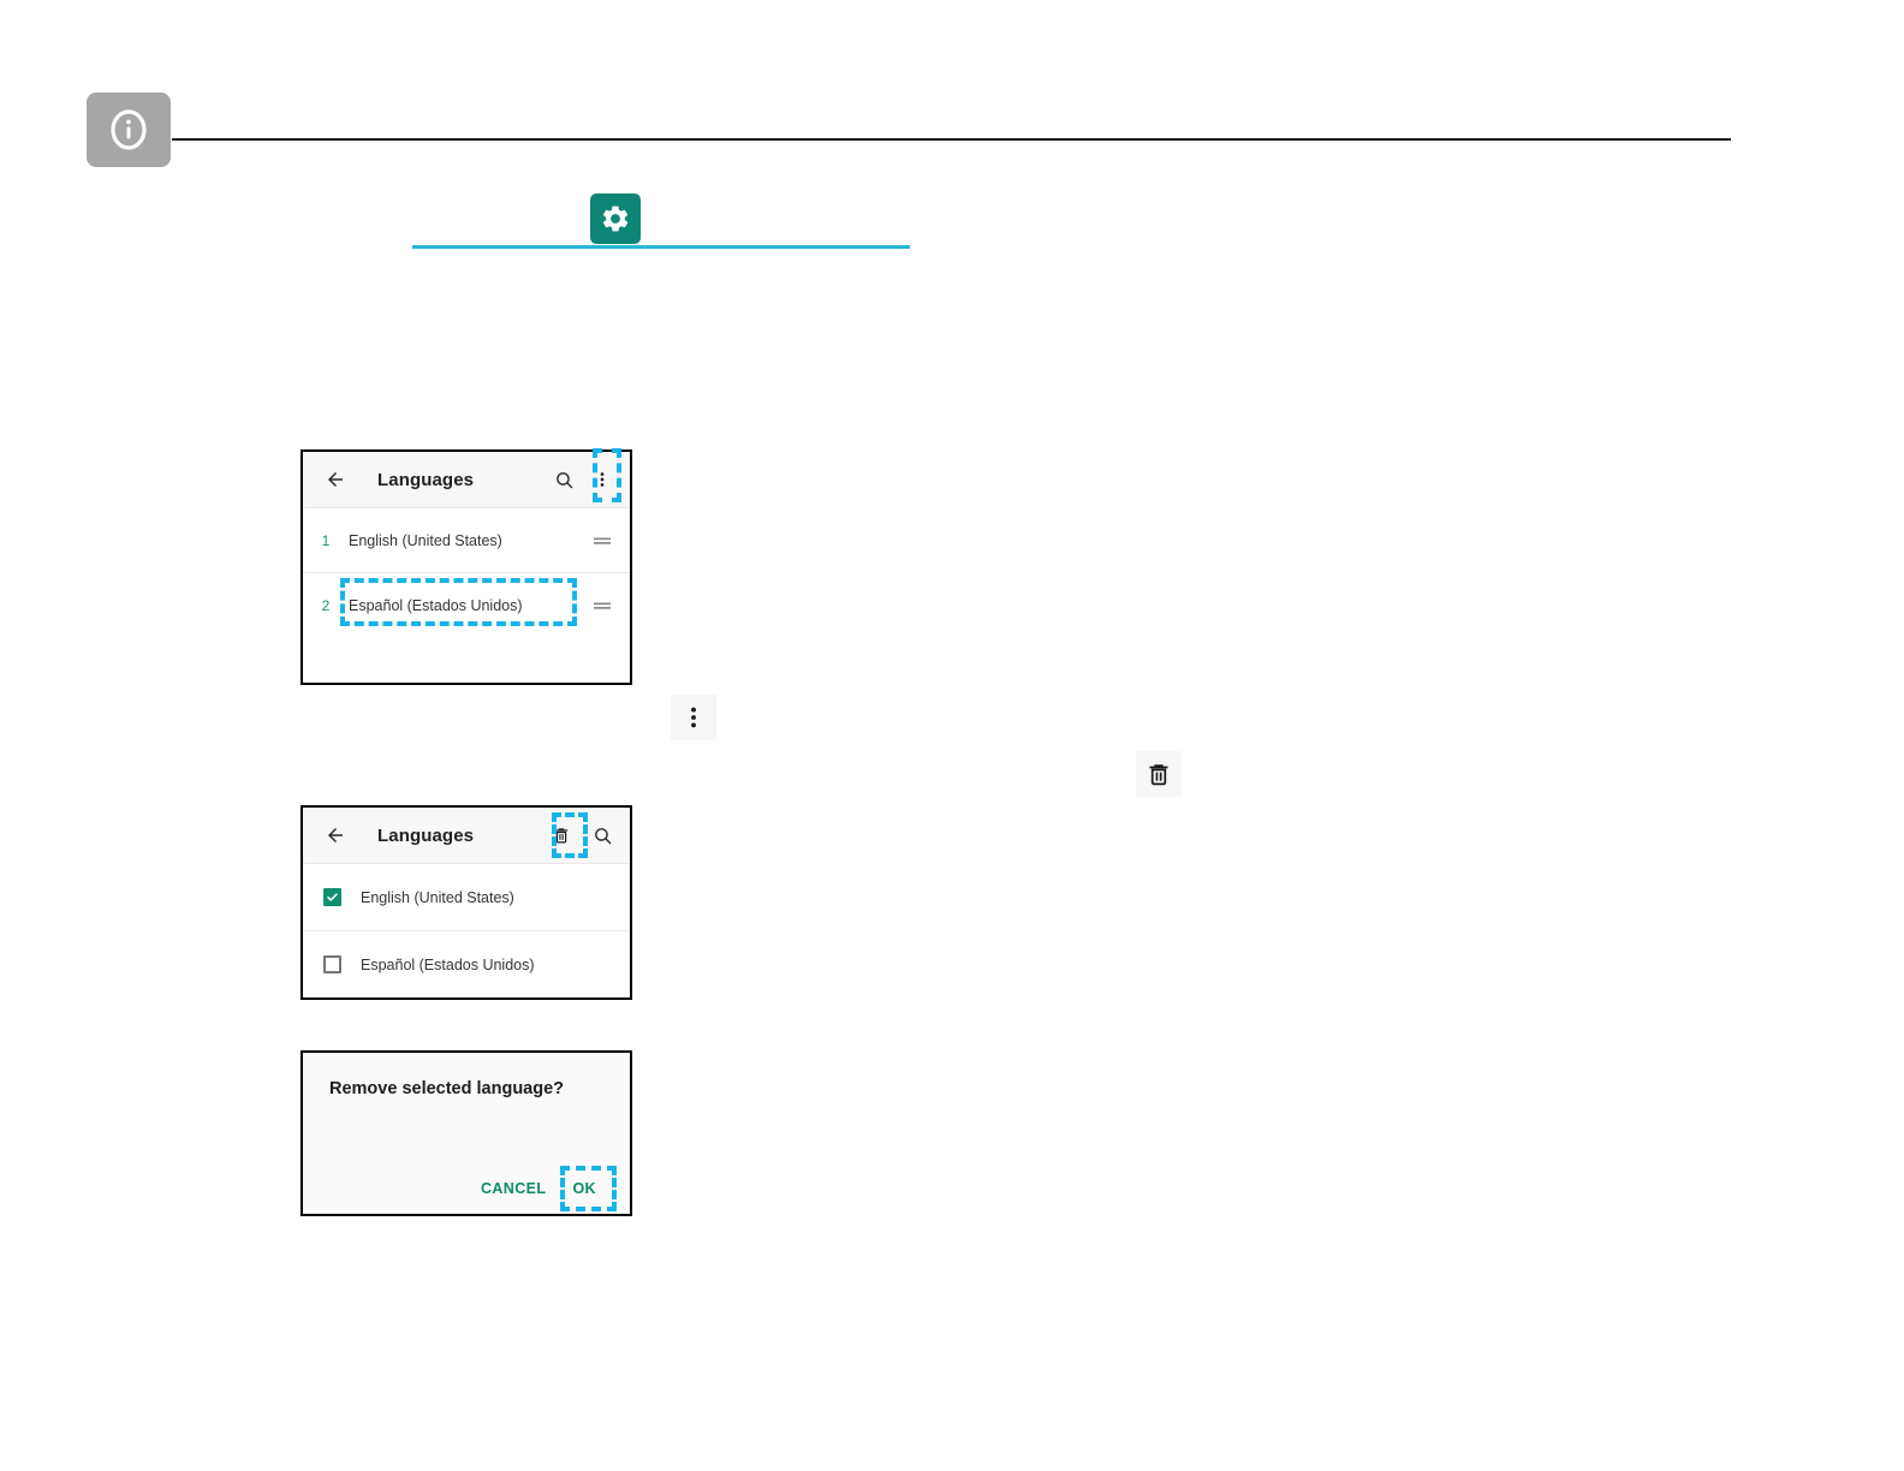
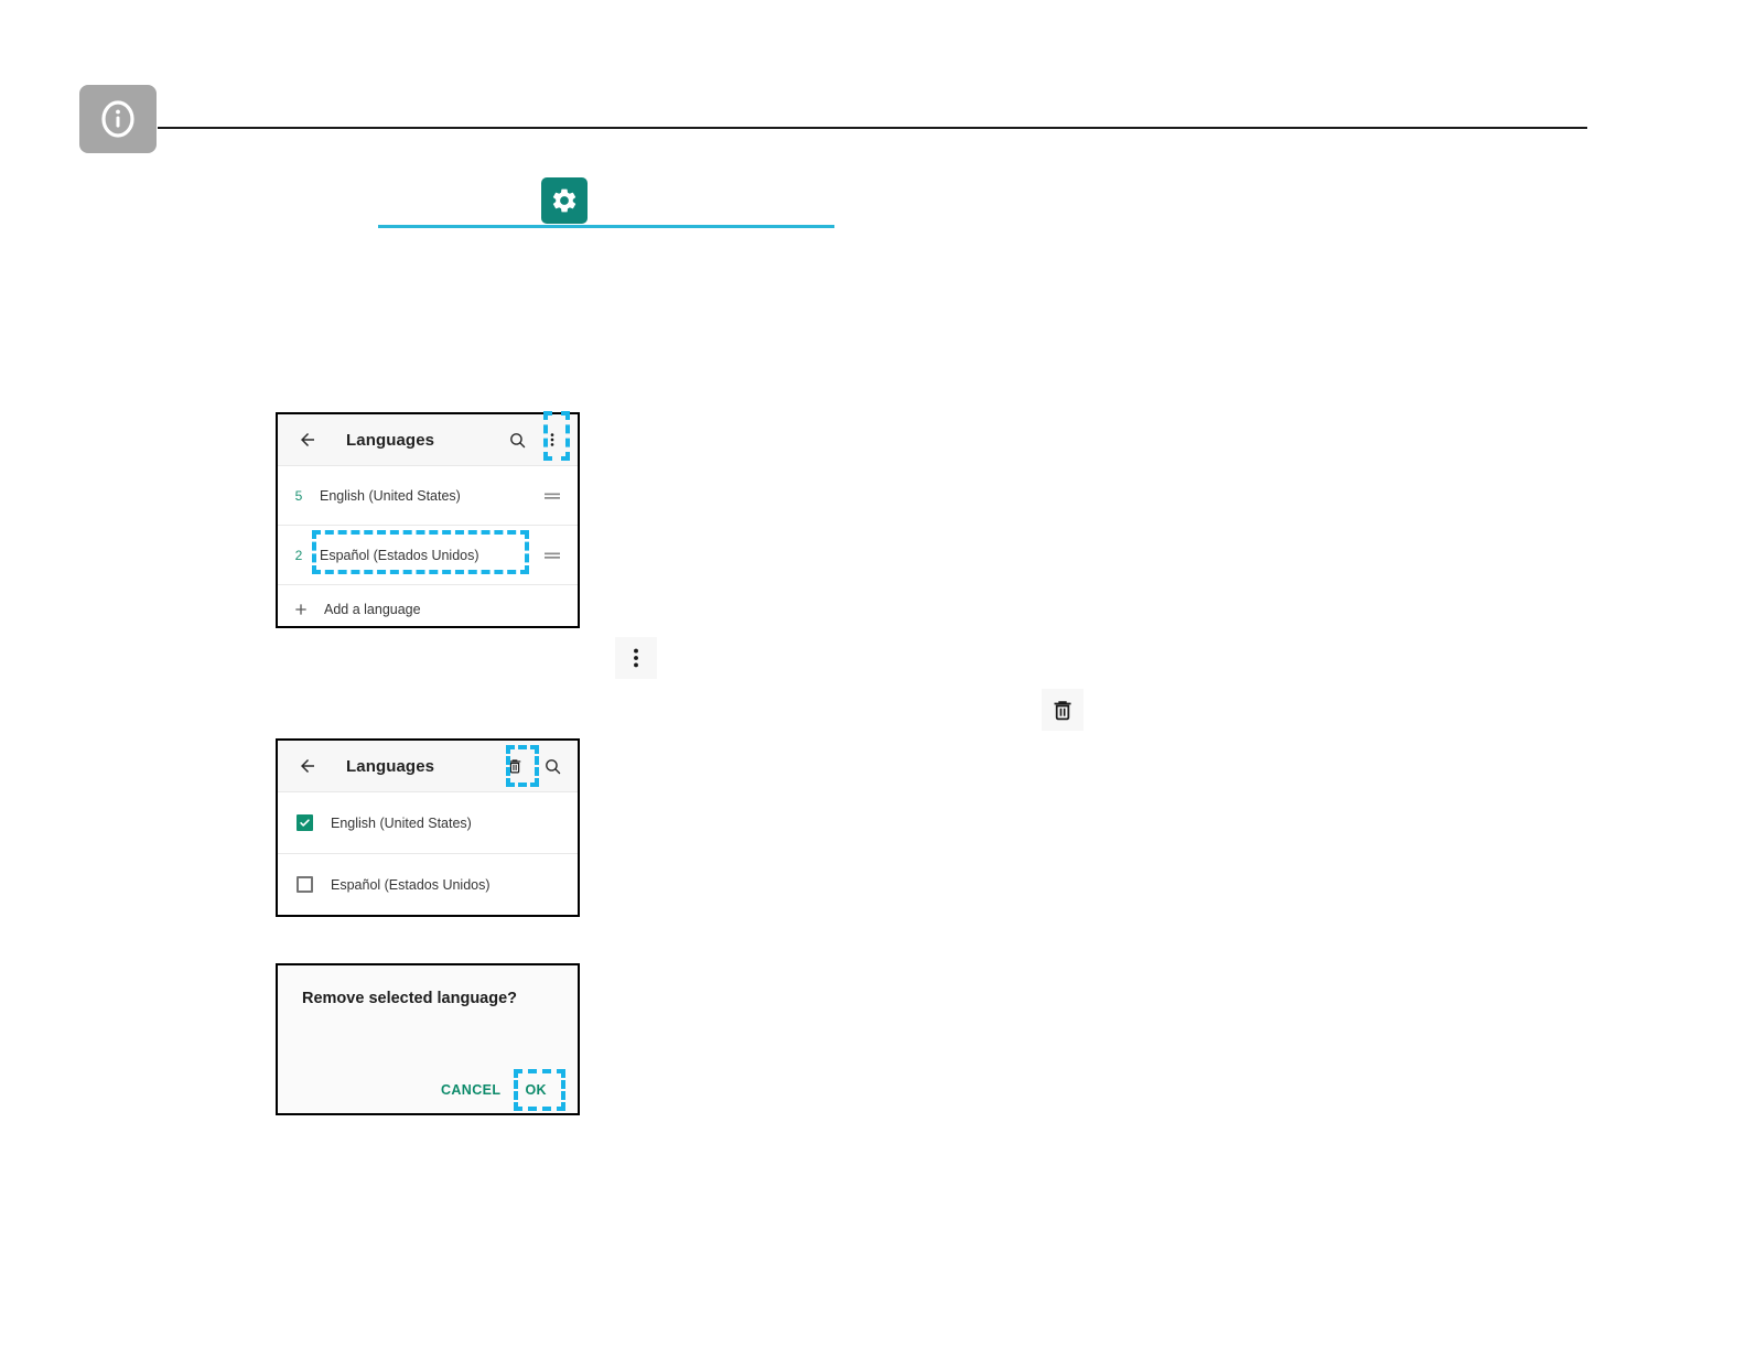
  Languages
- 1
+ 5
  English (United States)
  2
  Español (Estados Unidos)
+ Add a language
  Languages
  English (United States)
  Español (Estados Unidos)
  Remove selected language?
  CANCEL
  OK
